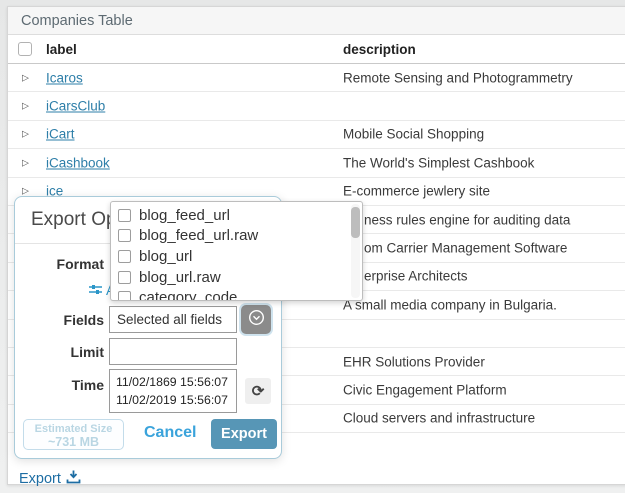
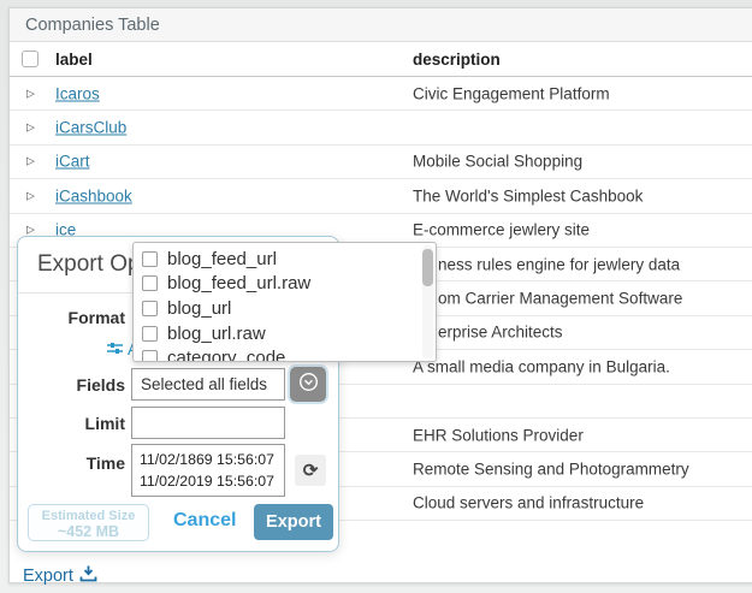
  Companies Table
  label
  description
  ▷
  Icaros
- Remote Sensing and Photogrammetry
+ Civic Engagement Platform
  ▷
  iCarsClub
  ▷
  iCart
  Mobile Social Shopping
  ▷
  iCashbook
  The World's Simplest Cashbook
  ▷
  ice
  E-commerce jewlery site
- ness rules engine for auditing data
+ ness rules engine for jewlery data
  om Carrier Management Software
  erprise Architects
  A small media company in Bulgaria.
  EHR Solutions Provider
- Civic Engagement Platform
+ Remote Sensing and Photogrammetry
  Cloud servers and infrastructure
  Export
  Format
  Fields
  Selected all fields
  Limit
  Time
  11/02/1869 15:56:07
  11/02/2019 15:56:07
  ⟳
  Estimated Size
- ~731 MB
+ ~452 MB
  Cancel
  Export
  blog_feed_url
  blog_feed_url.raw
  blog_url
  blog_url.raw
  category_code
